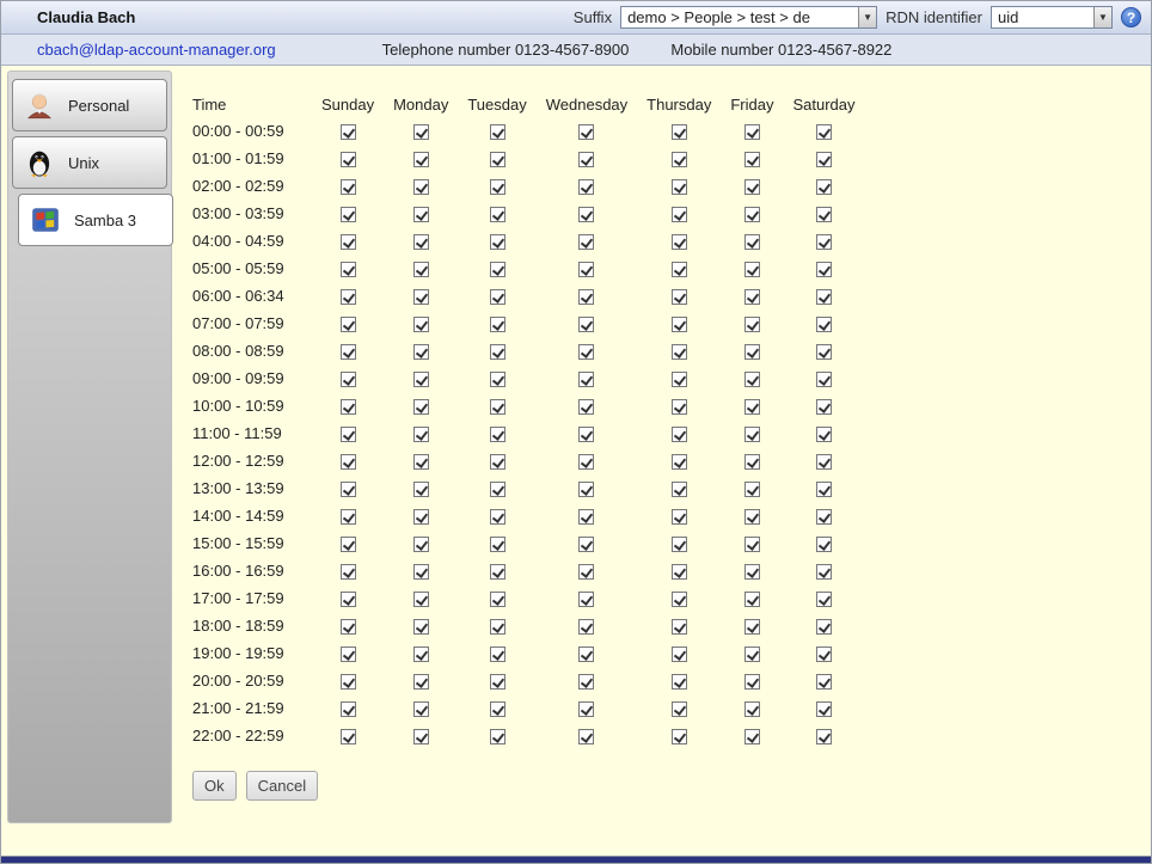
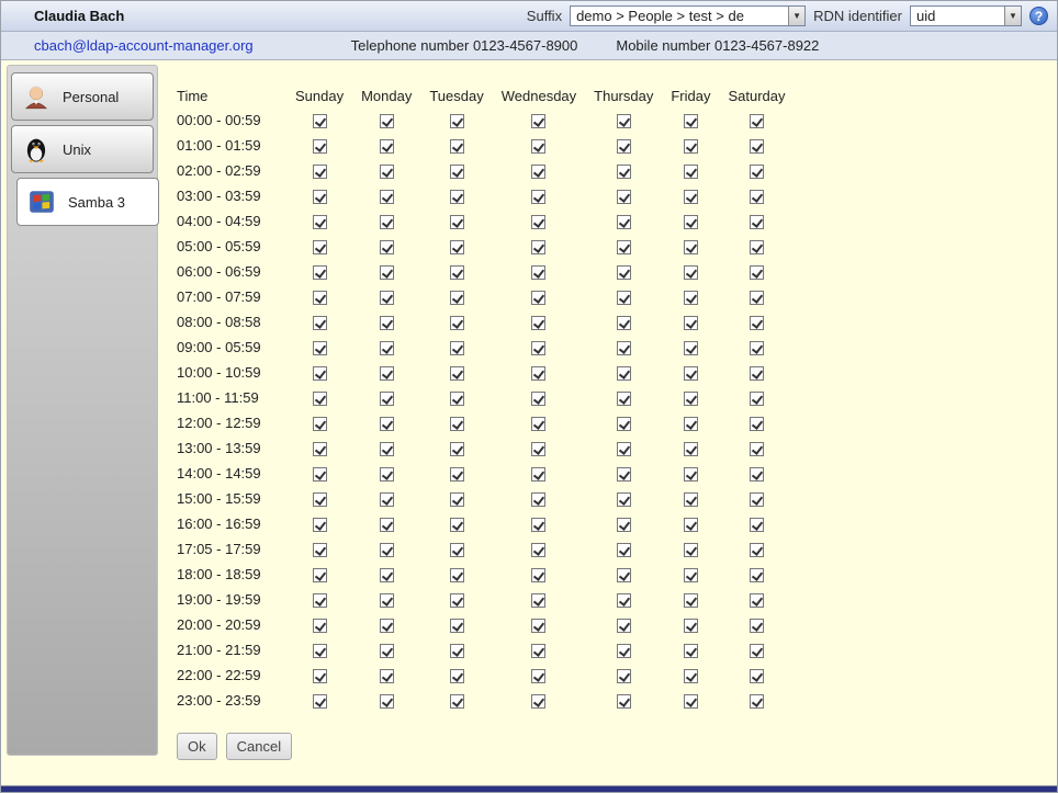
  Claudia Bach
  Suffix
  demo > People > test > de
  ▼
  RDN identifier
  uid
  ▼
  ?
  cbach@ldap-account-manager.org
  Telephone number 0123-4567-8900
  Mobile number 0123-4567-8922
  Personal
  Unix
  Samba 3
  Time	Sunday	Monday	Tuesday	Wednesday	Thursday	Friday	Saturday
  00:00 - 00:59
  01:00 - 01:59
  02:00 - 02:59
  03:00 - 03:59
  04:00 - 04:59
  05:00 - 05:59
- 06:00 - 06:34
+ 06:00 - 06:59
  07:00 - 07:59
- 08:00 - 08:59
+ 08:00 - 08:58
- 09:00 - 09:59
+ 09:00 - 05:59
  10:00 - 10:59
  11:00 - 11:59
  12:00 - 12:59
  13:00 - 13:59
  14:00 - 14:59
  15:00 - 15:59
  16:00 - 16:59
- 17:00 - 17:59
+ 17:05 - 17:59
  18:00 - 18:59
  19:00 - 19:59
  20:00 - 20:59
  21:00 - 21:59
  22:00 - 22:59
+ 23:00 - 23:59
  Ok
  Cancel
